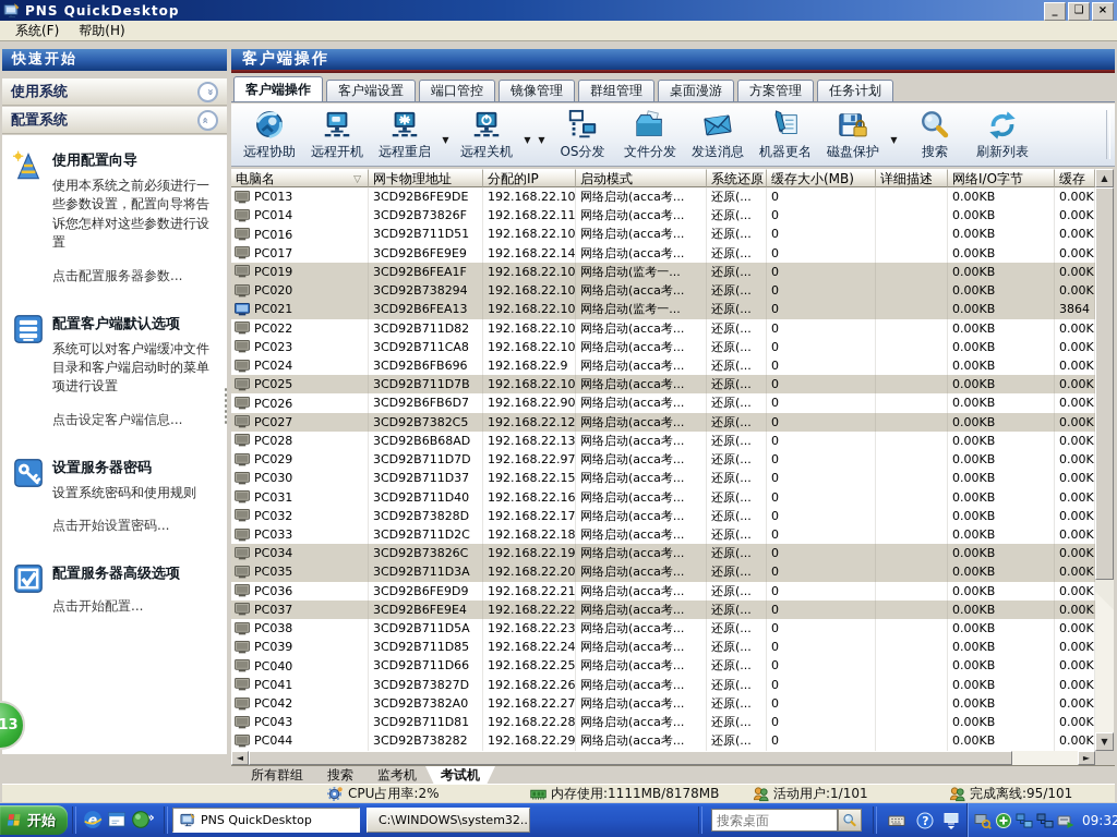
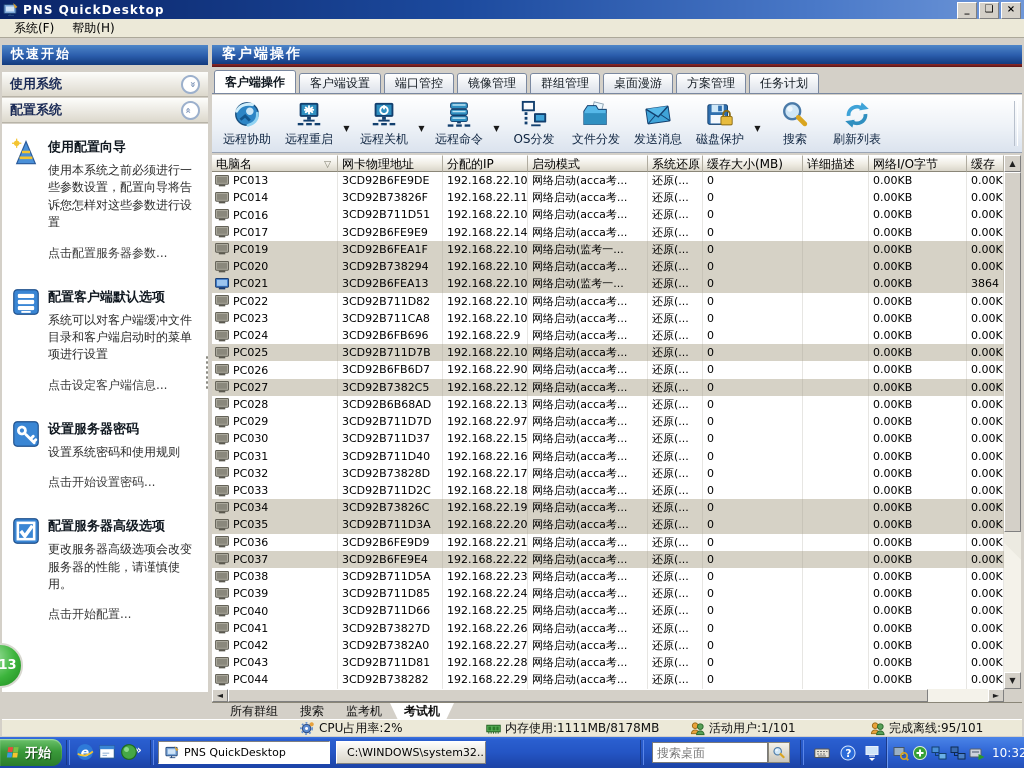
  PNS QuickDesktop
  _
  ❏
  ×
  系统(F)
  帮助(H)
  快速开始
  使用系统
  配置系统
  使用配置向导
  使用本系统之前必须进行一些参数设置，配置向导将告诉您怎样对这些参数进行设置
  点击配置服务器参数...
  配置客户端默认选项
  系统可以对客户端缓冲文件目录和客户端启动时的菜单项进行设置
  点击设定客户端信息...
  设置服务器密码
  设置系统密码和使用规则
  点击开始设置密码...
  配置服务器高级选项
+ 更改服务器高级选项会改变服务器的性能，请谨慎使用。
  点击开始配置...
  13
  客户端操作
  客户端操作
  客户端设置
  端口管控
  镜像管理
  群组管理
  桌面漫游
  方案管理
  任务计划
  远程协助
- 远程开机
  远程重启
  ▼
  远程关机
  ▼
+ 远程命令
  ▼
  OS分发
  文件分发
  发送消息
- 机器更名
  磁盘保护
  ▼
  搜索
  刷新列表
  电脑名
  ▽
  网卡物理地址
  分配的IP
  启动模式
  系统还原
  缓存大小(MB)
  详细描述
  网络I/O字节
  缓存
  PC013
  3CD92B6FE9DE
  192.168.22.10
  网络启动(acca考...
  还原(...
  0
  0.00KB
  0.00K
  PC014
  3CD92B73826F
  192.168.22.11
  网络启动(acca考...
  还原(...
  0
  0.00KB
  0.00K
  PC016
  3CD92B711D51
  192.168.22.10
  网络启动(acca考...
  还原(...
  0
  0.00KB
  0.00K
  PC017
  3CD92B6FE9E9
  192.168.22.14
  网络启动(acca考...
  还原(...
  0
  0.00KB
  0.00K
  PC019
  3CD92B6FEA1F
  192.168.22.10
  网络启动(监考一...
  还原(...
  0
  0.00KB
  0.00K
  PC020
  3CD92B738294
  192.168.22.10
  网络启动(acca考...
  还原(...
  0
  0.00KB
  0.00K
  PC021
  3CD92B6FEA13
  192.168.22.10
  网络启动(监考一...
  还原(...
  0
  0.00KB
  3864
  PC022
  3CD92B711D82
  192.168.22.10
  网络启动(acca考...
  还原(...
  0
  0.00KB
  0.00K
  PC023
  3CD92B711CA8
  192.168.22.10
  网络启动(acca考...
  还原(...
  0
  0.00KB
  0.00K
  PC024
  3CD92B6FB696
  192.168.22.9
  网络启动(acca考...
  还原(...
  0
  0.00KB
  0.00K
  PC025
  3CD92B711D7B
  192.168.22.10
  网络启动(acca考...
  还原(...
  0
  0.00KB
  0.00K
  PC026
  3CD92B6FB6D7
  192.168.22.90
  网络启动(acca考...
  还原(...
  0
  0.00KB
  0.00K
  PC027
  3CD92B7382C5
  192.168.22.12
  网络启动(acca考...
  还原(...
  0
  0.00KB
  0.00K
  PC028
  3CD92B6B68AD
  192.168.22.13
  网络启动(acca考...
  还原(...
  0
  0.00KB
  0.00K
  PC029
  3CD92B711D7D
  192.168.22.97
  网络启动(acca考...
  还原(...
  0
  0.00KB
  0.00K
  PC030
  3CD92B711D37
  192.168.22.15
  网络启动(acca考...
  还原(...
  0
  0.00KB
  0.00K
  PC031
  3CD92B711D40
  192.168.22.16
  网络启动(acca考...
  还原(...
  0
  0.00KB
  0.00K
  PC032
  3CD92B73828D
  192.168.22.17
  网络启动(acca考...
  还原(...
  0
  0.00KB
  0.00K
  PC033
  3CD92B711D2C
  192.168.22.18
  网络启动(acca考...
  还原(...
  0
  0.00KB
  0.00K
  PC034
  3CD92B73826C
  192.168.22.19
  网络启动(acca考...
  还原(...
  0
  0.00KB
  0.00K
  PC035
  3CD92B711D3A
  192.168.22.20
  网络启动(acca考...
  还原(...
  0
  0.00KB
  0.00K
  PC036
  3CD92B6FE9D9
  192.168.22.21
  网络启动(acca考...
  还原(...
  0
  0.00KB
  0.00K
  PC037
  3CD92B6FE9E4
  192.168.22.22
  网络启动(acca考...
  还原(...
  0
  0.00KB
  0.00K
  PC038
  3CD92B711D5A
  192.168.22.23
  网络启动(acca考...
  还原(...
  0
  0.00KB
  0.00K
  PC039
  3CD92B711D85
  192.168.22.24
  网络启动(acca考...
  还原(...
  0
  0.00KB
  0.00K
  PC040
  3CD92B711D66
  192.168.22.25
  网络启动(acca考...
  还原(...
  0
  0.00KB
  0.00K
  PC041
  3CD92B73827D
  192.168.22.26
  网络启动(acca考...
  还原(...
  0
  0.00KB
  0.00K
  PC042
  3CD92B7382A0
  192.168.22.27
  网络启动(acca考...
  还原(...
  0
  0.00KB
  0.00K
  PC043
  3CD92B711D81
  192.168.22.28
  网络启动(acca考...
  还原(...
  0
  0.00KB
  0.00K
  PC044
  3CD92B738282
  192.168.22.29
  网络启动(acca考...
  还原(...
  0
  0.00KB
  0.00K
  ▲
  ▼
  ◄
  ►
  所有群组
  搜索
  监考机
  考试机
  CPU占用率:2%
  内存使用:1111MB/8178MB
  活动用户:1/101
  完成离线:95/101
  开始
  »
  搜索桌面
- 09:32
+ 10:32
  PNS QuickDesktop
  C:\WINDOWS\system32..
